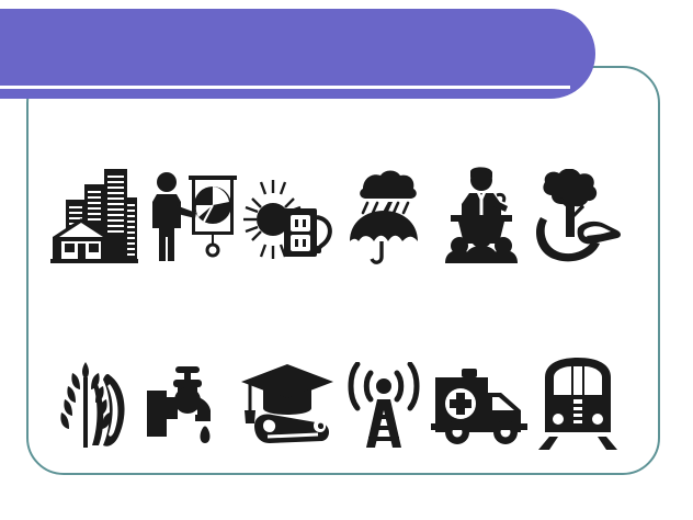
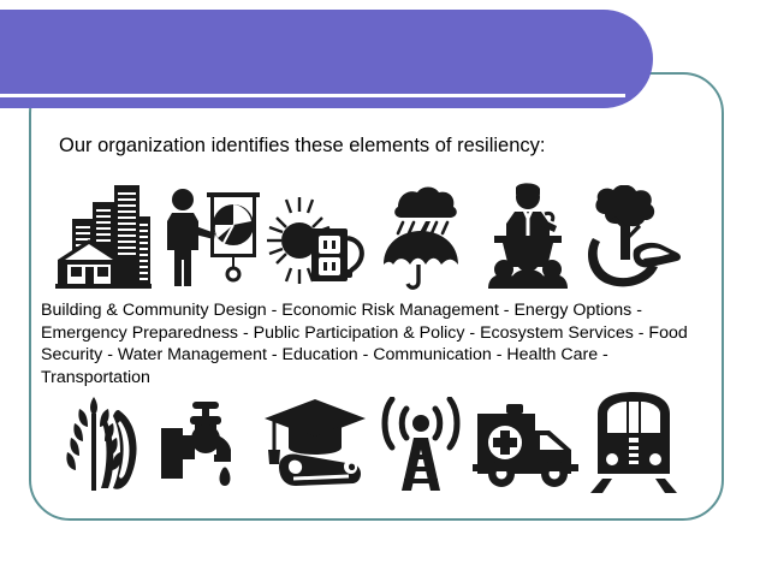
+ Our organization identifies these elements of resiliency:
+ Building & Community Design - Economic Risk Management - Energy Options - Emergency Preparedness - Public Participation & Policy - Ecosystem Services - Food Security - Water Management - Education - Communication - Health Care - Transportation
